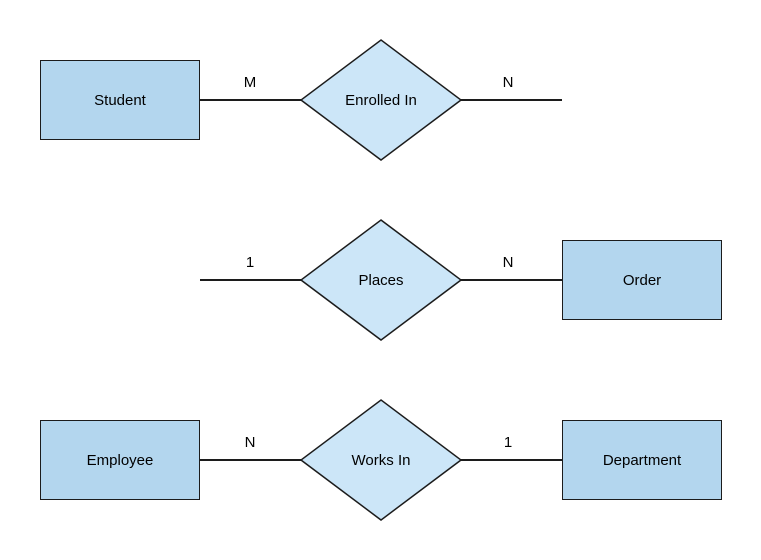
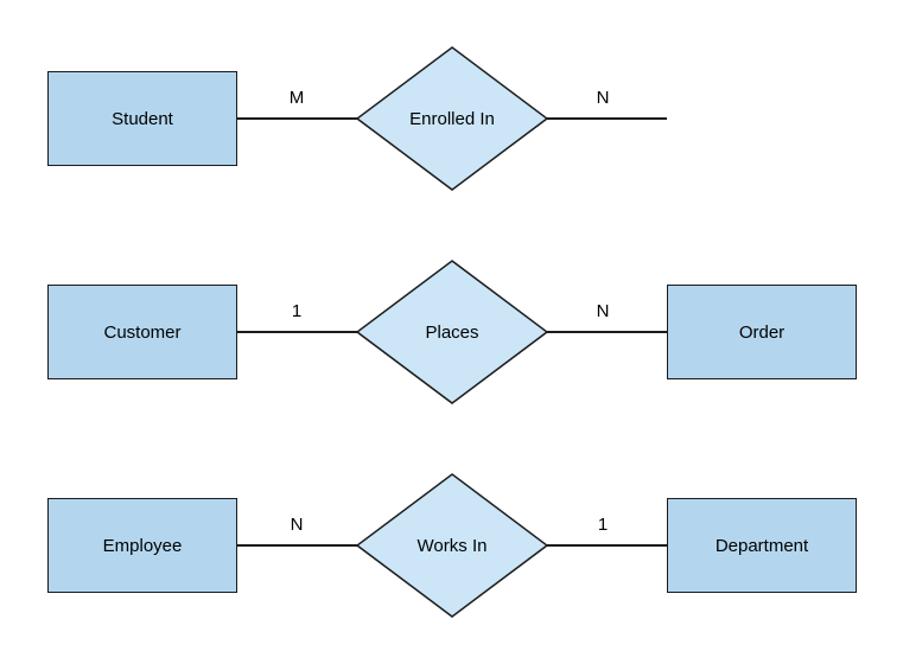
  Student
  M
  Enrolled In
  N
+ Customer
  1
  Places
  N
  Order
  Employee
  N
  Works In
  1
  Department
